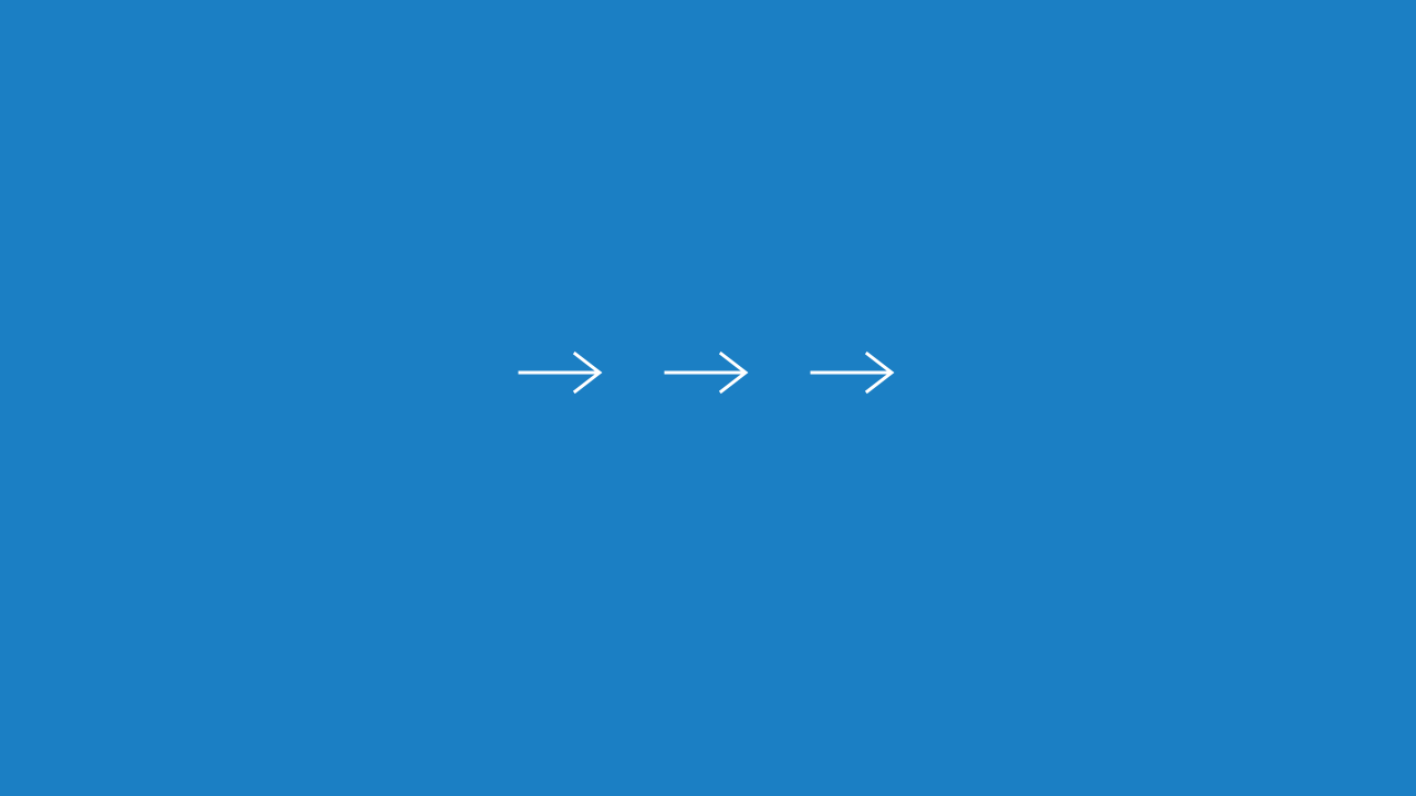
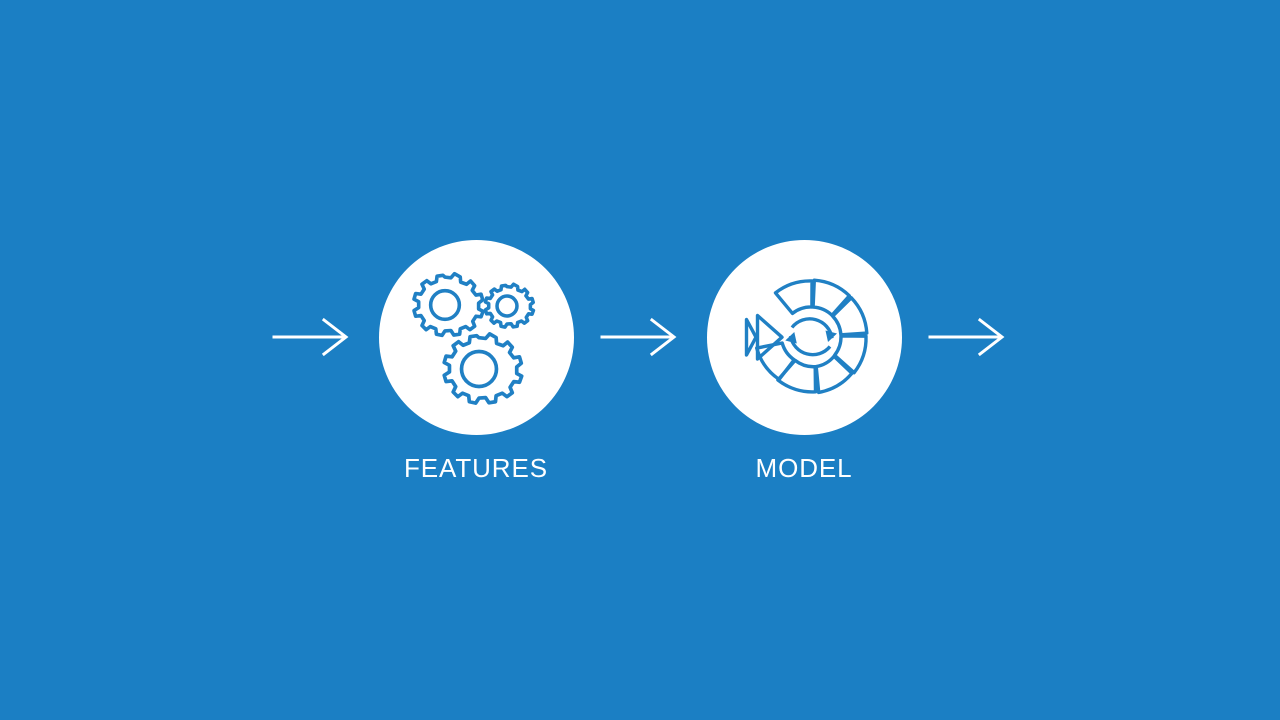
+ FEATURES
+ MODEL
